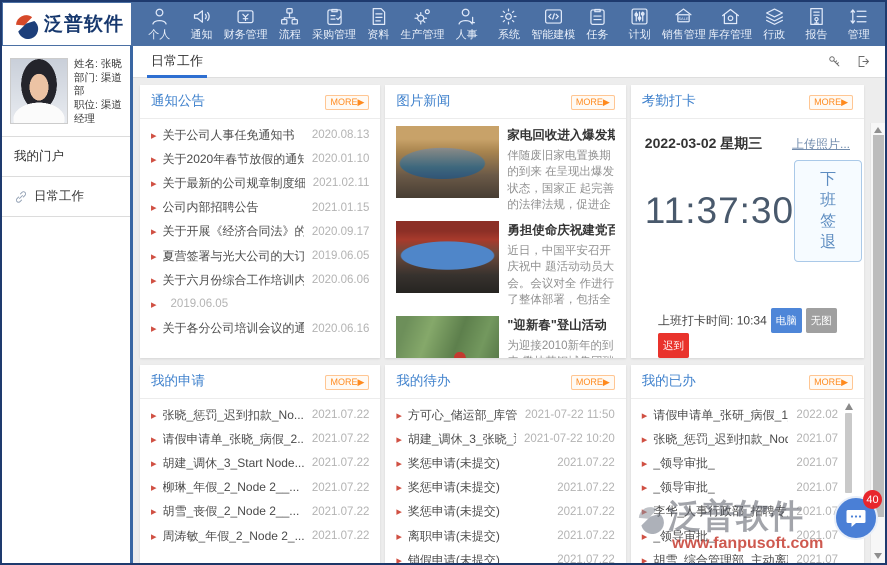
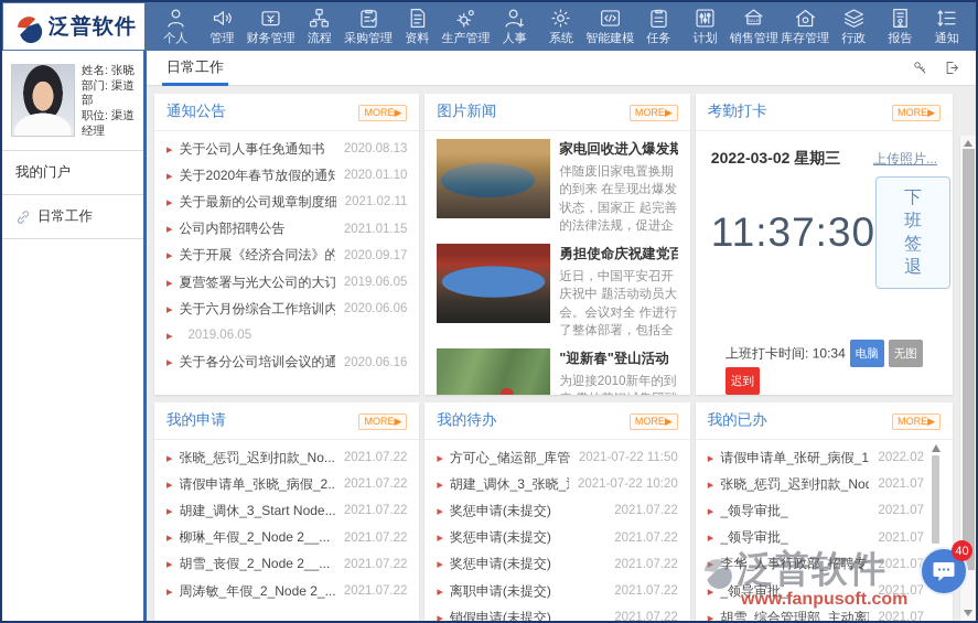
  泛普软件
  个人
- 通知
+ 管理
  财务管理
  流程
  采购管理
  资料
  生产管理
  人事
  系统
  智能建模
  任务
  计划
  销售管理
  库存管理
  行政
  报告
- 管理
+ 通知
  姓名: 张晓
  部门: 渠道部
  职位: 渠道经理
  我的门户
  日常工作
  日常工作
  通知公告
  MORE▶
  ▸
  关于公司人事任免通知书
  2020.08.13
  ▸
  关于2020年春节放假的通知
  2020.01.10
  ▸
  关于最新的公司规章制度细
  2021.02.11
  ▸
  公司内部招聘公告
  2021.01.15
  ▸
  关于开展《经济合同法》的
  2020.09.17
  ▸
  夏营签署与光大公司的大订
  2019.06.05
  ▸
  关于六月份综合工作培训内
  2020.06.06
  ▸
  2019.06.05
  ▸
  关于各分公司培训会议的通
  2020.06.16
  图片新闻
  MORE▶
  伴随废旧家电置换期的到来 在呈现出爆发状态，国家正 起完善的法律法规，促进企
  近日，中国平安召开庆祝中 题活动动员大会。会议对全 作进行了整体部署，包括全
  "迎新春"登山活动
  考勤打卡
  MORE▶
  2022-03-02 星期三
  上传照片...
  11:37:30
  下班签退
  上班打卡时间: 10:34 电脑 无图
  迟到
  我的申请
  MORE▶
  ▸
  张晓_惩罚_迟到扣款_No...
  2021.07.22
  ▸
  请假申请单_张晓_病假_2..
  2021.07.22
  ▸
  胡建_调休_3_Start Node...
  2021.07.22
  ▸
  柳琳_年假_2_Node 2__...
  2021.07.22
  ▸
  胡雪_丧假_2_Node 2__...
  2021.07.22
  ▸
  周涛敏_年假_2_Node 2_...
  2021.07.22
  我的待办
  MORE▶
  ▸
  2021-07-22 11:50
  ▸
  胡建_调休_3_张晓_
  2021-07-22 10:20
  ▸
  奖惩申请(未提交)
  2021.07.22
  ▸
  奖惩申请(未提交)
  2021.07.22
  ▸
  奖惩申请(未提交)
  2021.07.22
  ▸
  离职申请(未提交)
  2021.07.22
  ▸
  销假申请(未提交)
  2021.07.22
  我的已办
  MORE▶
  ▸
  请假申请单_张研_病假_1
  2022.02
  ▸
  张晓_惩罚_迟到扣款_Nod
  2021.07
  ▸
  _领导审批_
  2021.07
  ▸
  _领导审批_
  2021.07
  ▸
  李华_人事行政部_招聘专
  2021.0
  ▸
  _领导审批_
  2021.07
  ▸
  胡雪_综合管理部_主动离
  2021.07
  泛普软件
  www.fanpusoft.com
  40
